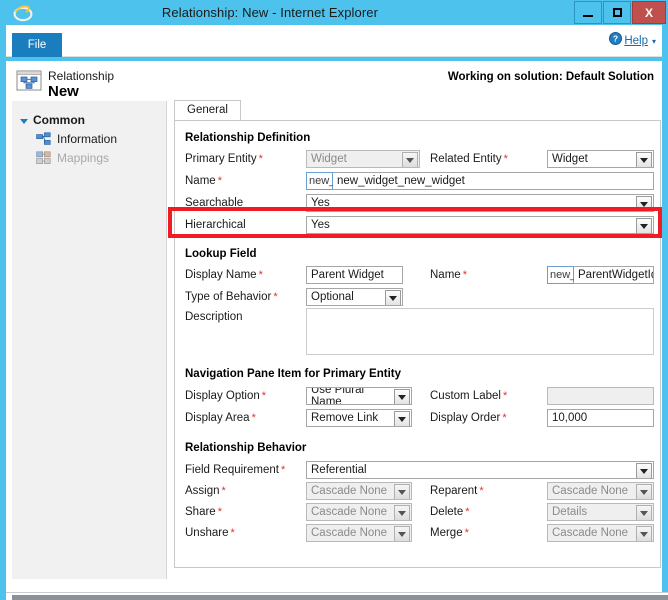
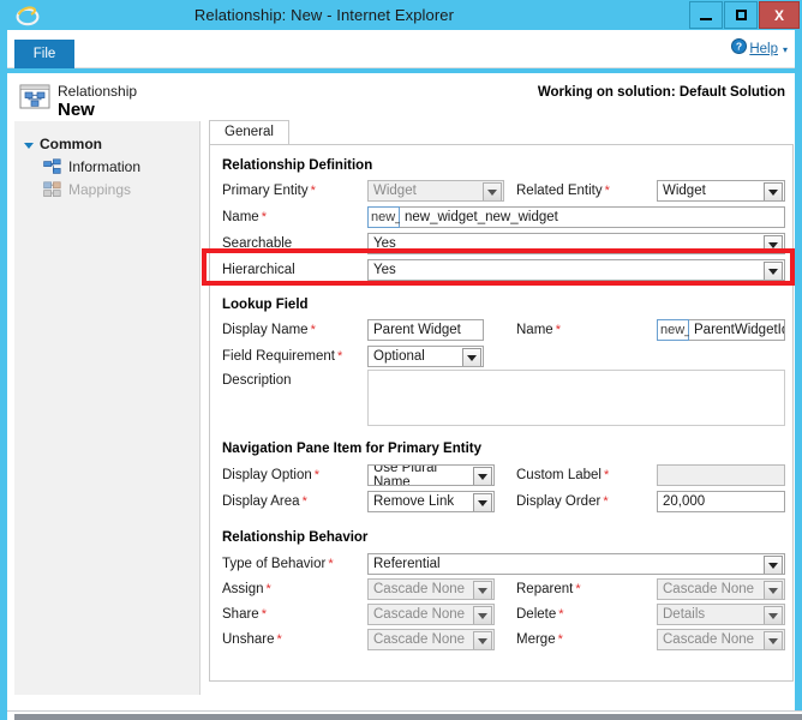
  Relationship: New - Internet Explorer
  X
  File
  ?
  Help
  ▾
  Relationship
  New
  Working on solution: Default Solution
  Common
  Information
  Mappings
  General
  Relationship Definition
  Primary Entity *
  Widget
  Related Entity *
  Widget
  Name *
  new
  new_widget_new_widget
  Searchable
  Yes
  Hierarchical
  Yes
  Lookup Field
  Display Name *
  Parent Widget
  Name *
  new
  ParentWidgetI
- Type of Behavior *
+ Field Requirement *
  Optional
  Description
  Navigation Pane Item for Primary Entity
  Display Option *
  Use Plural Name
  Custom Label *
  Display Area *
  Remove Link
  Display Order *
- 10,000
+ 20,000
  Relationship Behavior
- Field Requirement *
+ Type of Behavior *
  Referential
  Assign *
  Cascade None
  Reparent *
  Cascade None
  Share *
  Cascade None
  Delete *
  Details
  Unshare *
  Cascade None
  Merge *
  Cascade None
